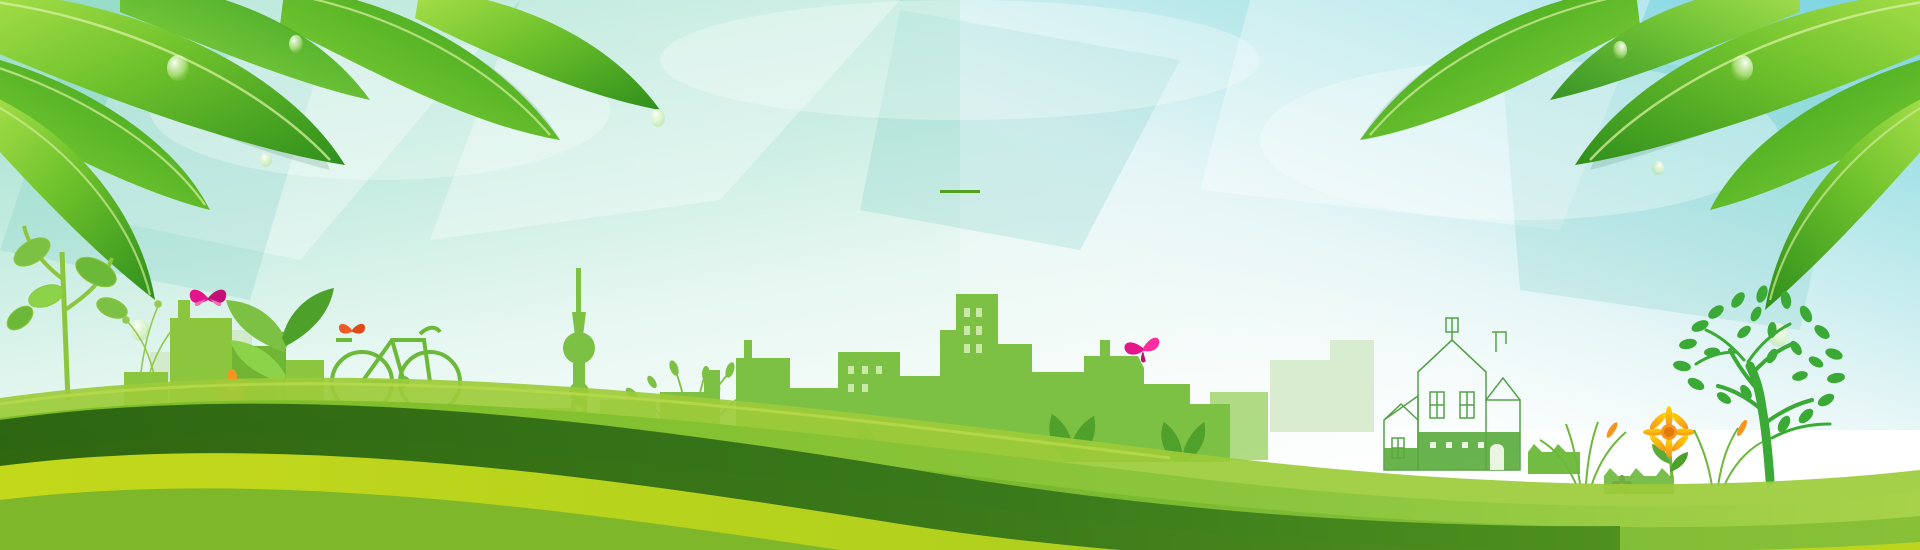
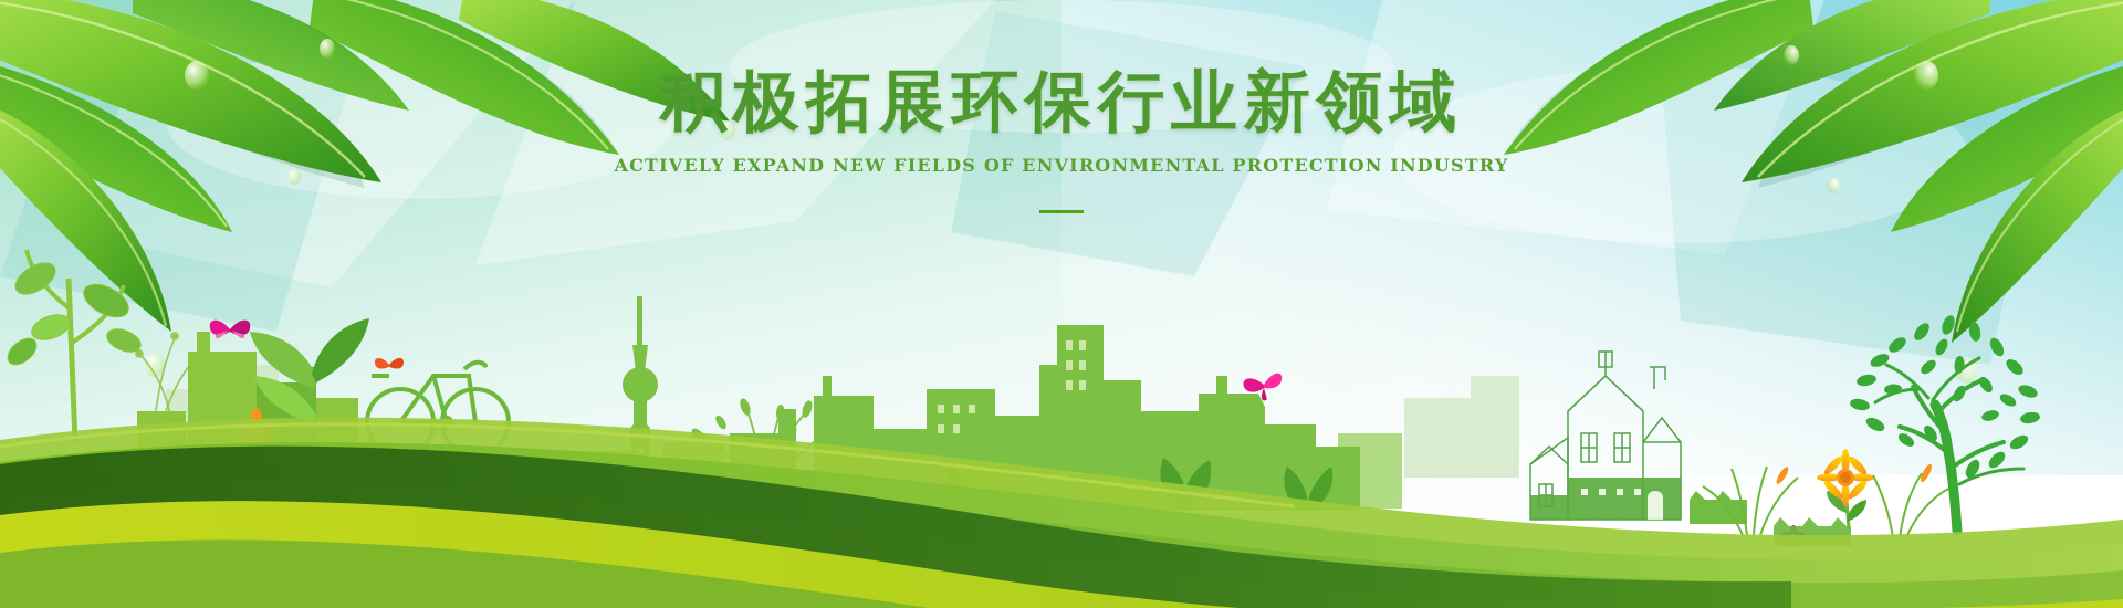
+ 积极拓展环保行业新领域
+ ACTIVELY EXPAND NEW FIELDS OF ENVIRONMENTAL PROTECTION INDUSTRY
